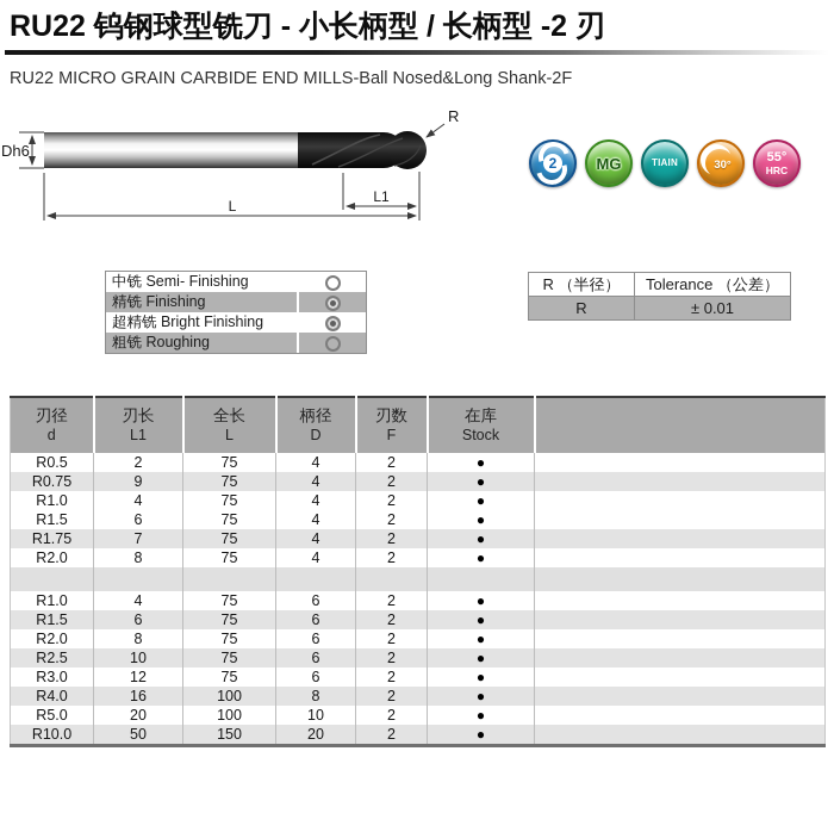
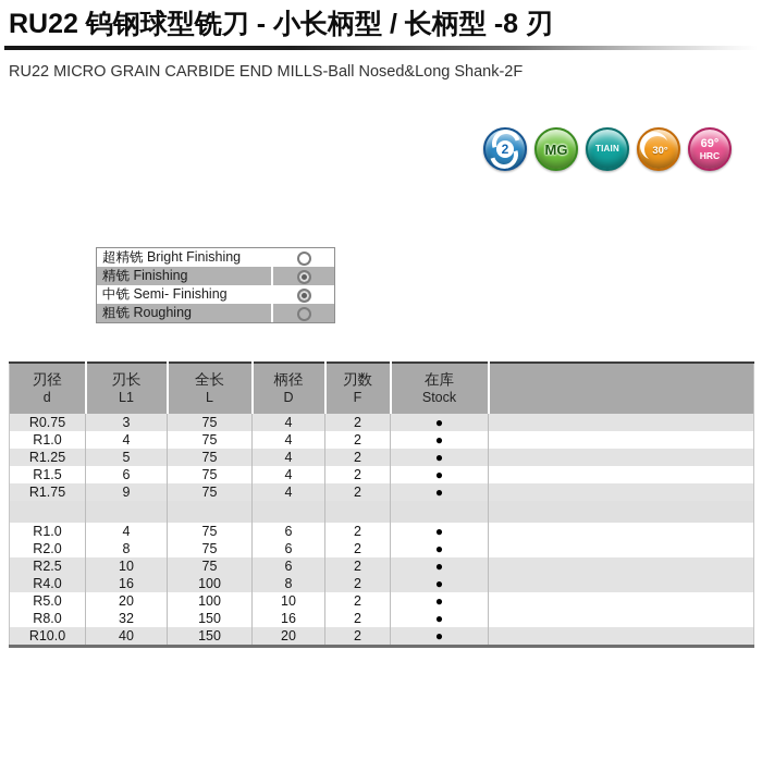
- RU22 钨钢球型铣刀 - 小长柄型 / 长柄型 -2 刃
+ RU22 钨钢球型铣刀 - 小长柄型 / 长柄型 -8 刃
  RU22 MICRO GRAIN CARBIDE END MILLS-Ball Nosed&Long Shank-2F
- Dh6
- R
- L1
- L
  2
  MG
  TIAIN
  30°
- 55°
+ 69°
  HRC
- 中铣 Semi- Finishing
+ 超精铣 Bright Finishing
  精铣 Finishing
- 超精铣 Bright Finishing
+ 中铣 Semi- Finishing
  粗铣 Roughing
- R （半径）	Tolerance （公差）
- R	± 0.01
  刃径d	刃长L1	全长L	柄径D	刃数F	在库Stock
- R0.5	2	75	4	2	●
- R0.75	9	75	4	2	●
+ R0.75	3	75	4	2	●
  R1.0	4	75	4	2	●
+ R1.25	5	75	4	2	●
  R1.5	6	75	4	2	●
- R1.75	7	75	4	2	●
+ R1.75	9	75	4	2	●
- R2.0	8	75	4	2	●
  R1.0	4	75	6	2	●
- R1.5	6	75	6	2	●
  R2.0	8	75	6	2	●
  R2.5	10	75	6	2	●
- R3.0	12	75	6	2	●
  R4.0	16	100	8	2	●
  R5.0	20	100	10	2	●
+ R8.0	32	150	16	2	●
- R10.0	50	150	20	2	●
+ R10.0	40	150	20	2	●
